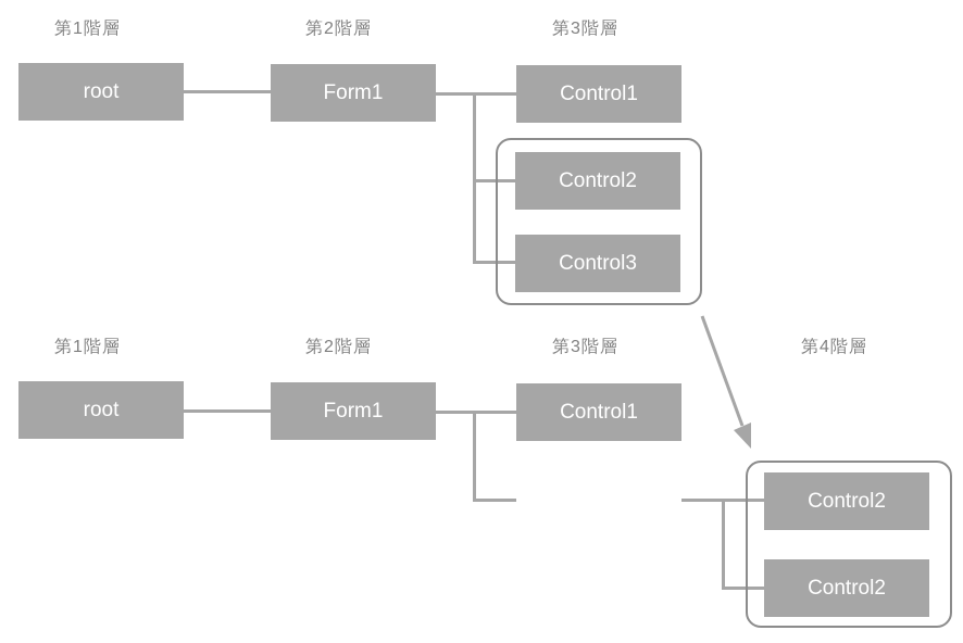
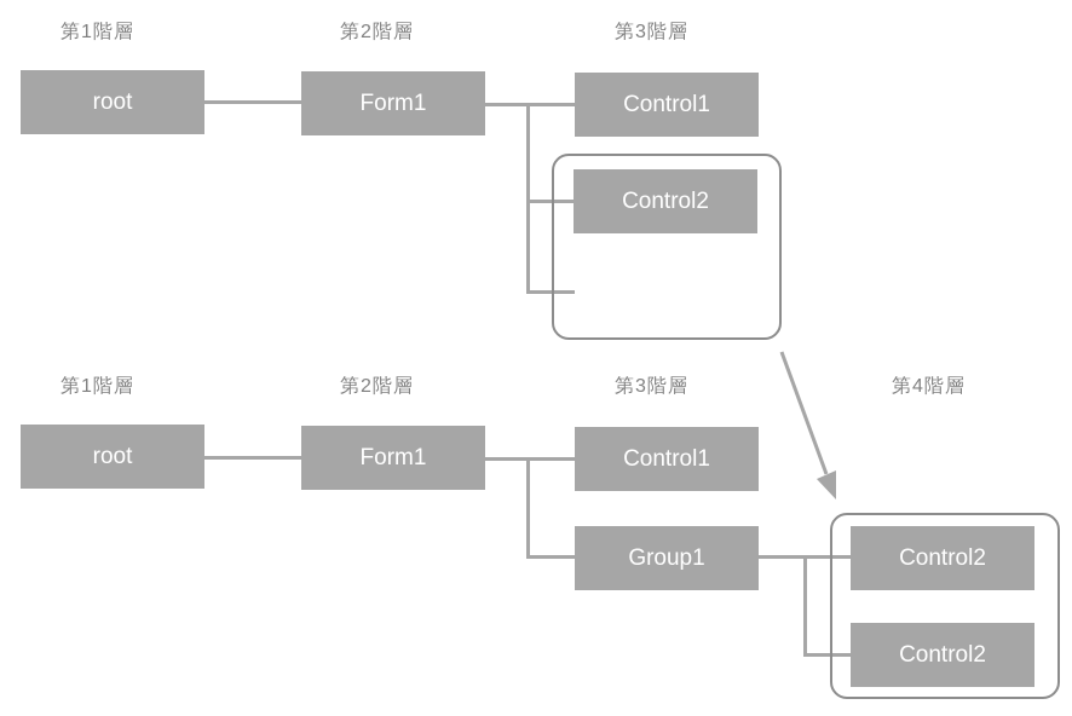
  第1階層
  第2階層
  第3階層
  root
  Form1
  Control1
  Control2
- Control3
  第1階層
  第2階層
  第3階層
  第4階層
  root
  Form1
  Control1
+ Group1
  Control2
  Control2
